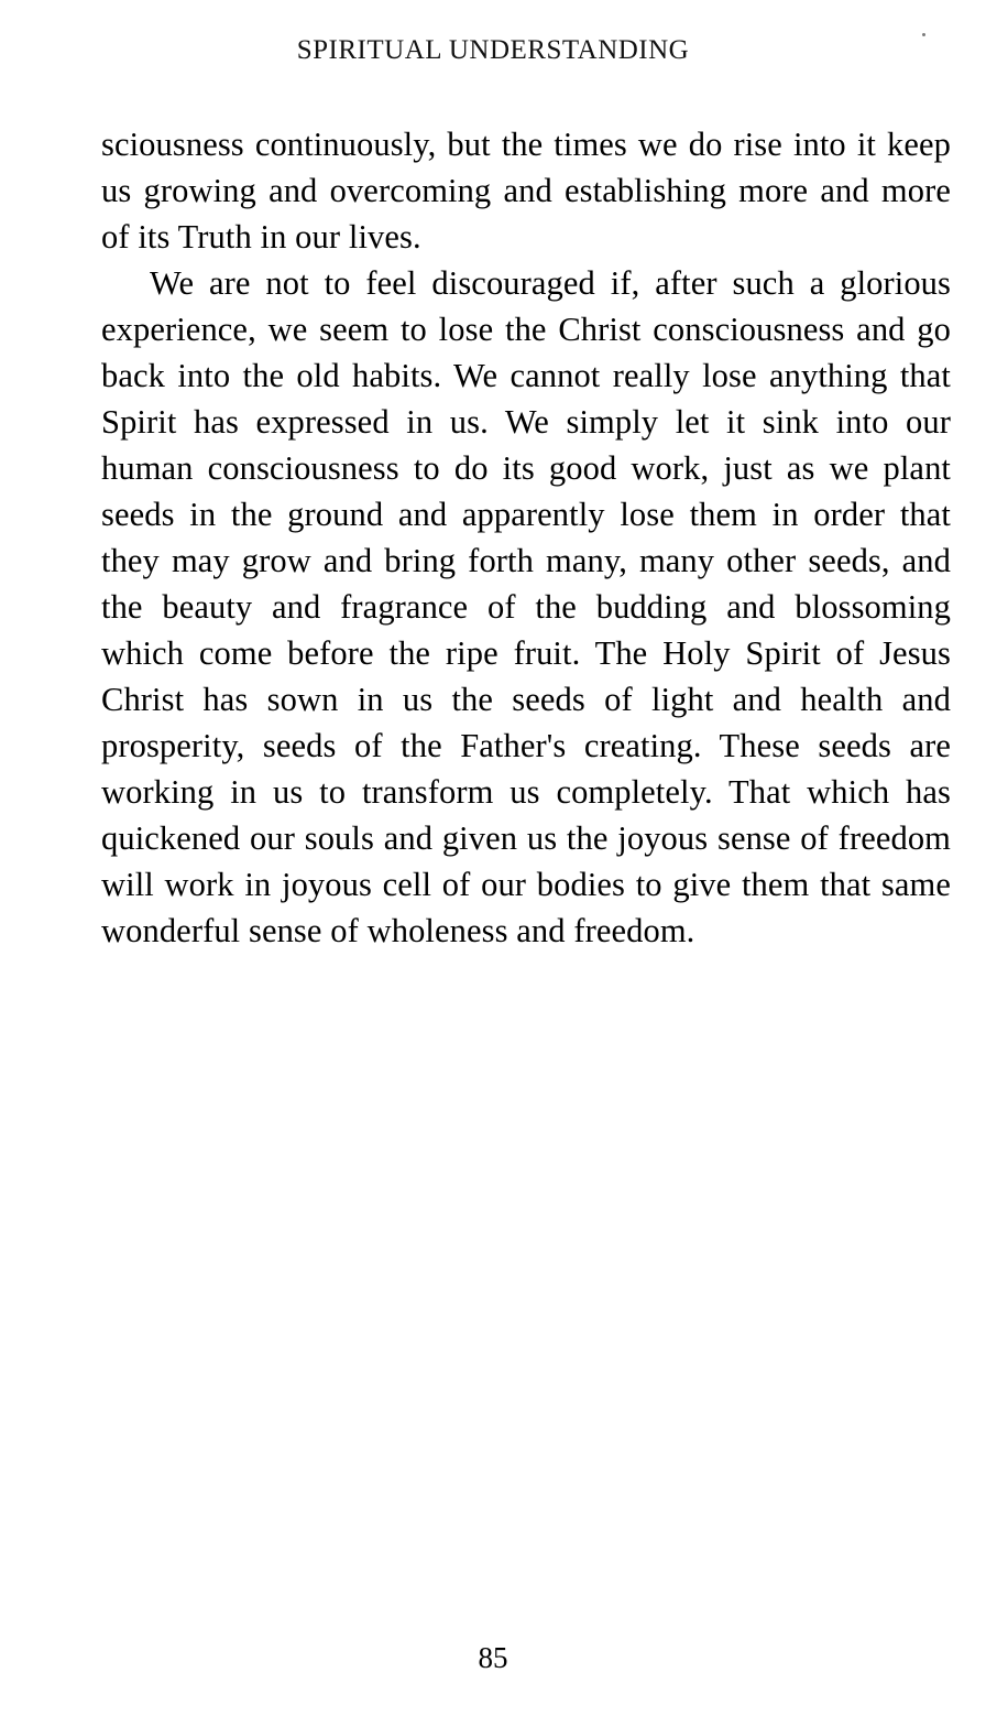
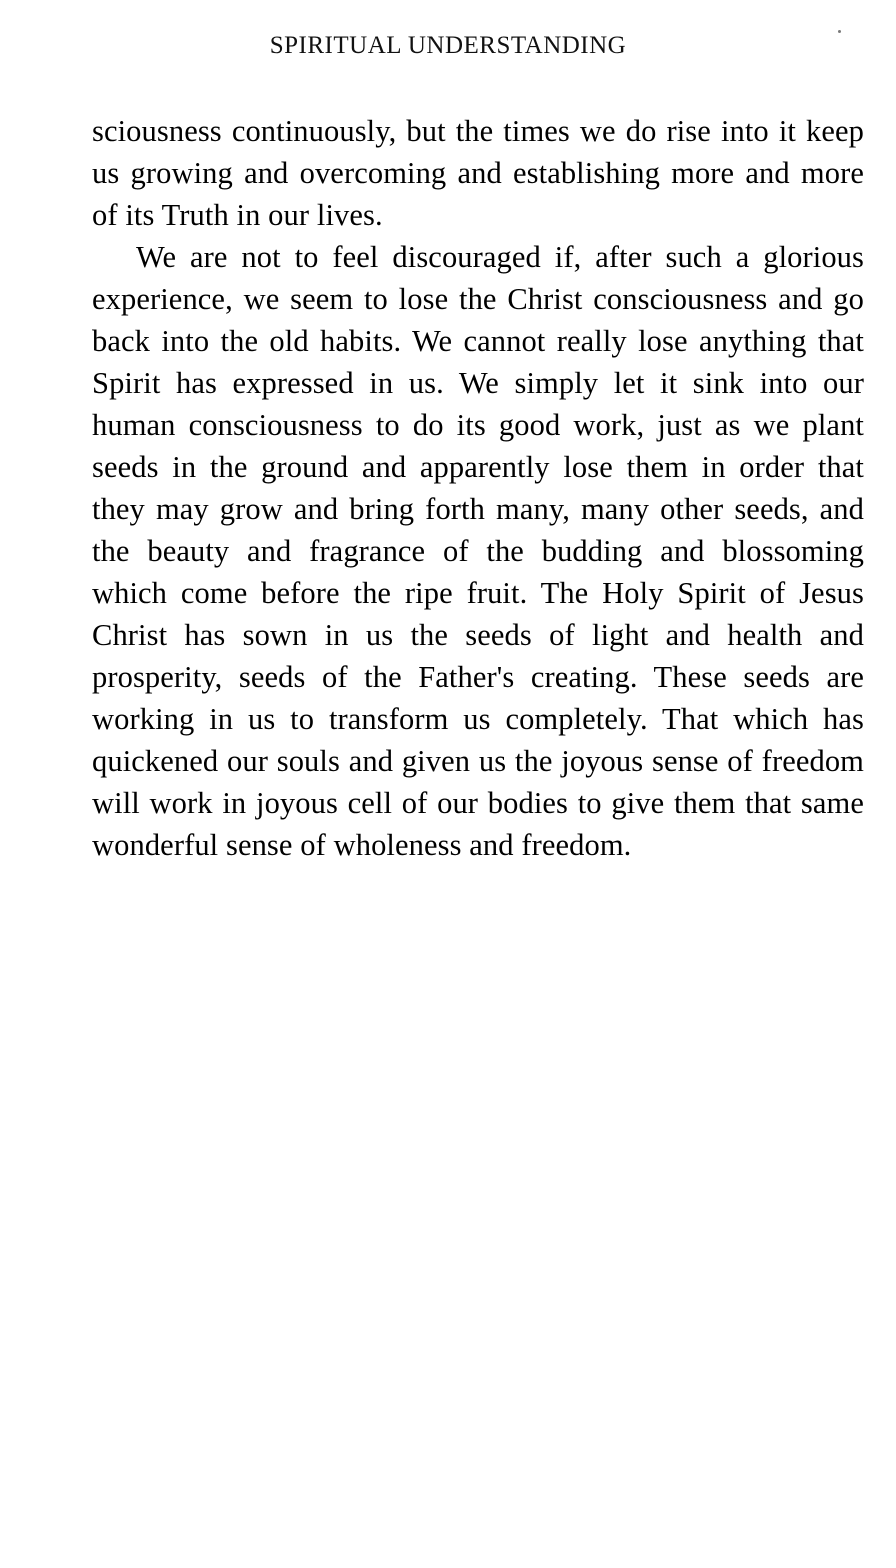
  SPIRITUAL UNDERSTANDING
  sciousness continuously, but the times we do rise into it keep us growing and overcoming and establishing more and more of its Truth in our lives.
  We are not to feel discouraged if, after such a glorious experience, we seem to lose the Christ consciousness and go back into the old habits. We cannot really lose anything that Spirit has expressed in us. We simply let it sink into our human consciousness to do its good work, just as we plant seeds in the ground and apparently lose them in order that they may grow and bring forth many, many other seeds, and the beauty and fragrance of the budding and blossoming which come before the ripe fruit. The Holy Spirit of Jesus Christ has sown in us the seeds of light and health and prosperity, seeds of the Father's creating. These seeds are working in us to transform us completely. That which has quickened our souls and given us the joyous sense of freedom will work in joyous cell of our bodies to give them that same wonderful sense of wholeness and freedom.
- 85
